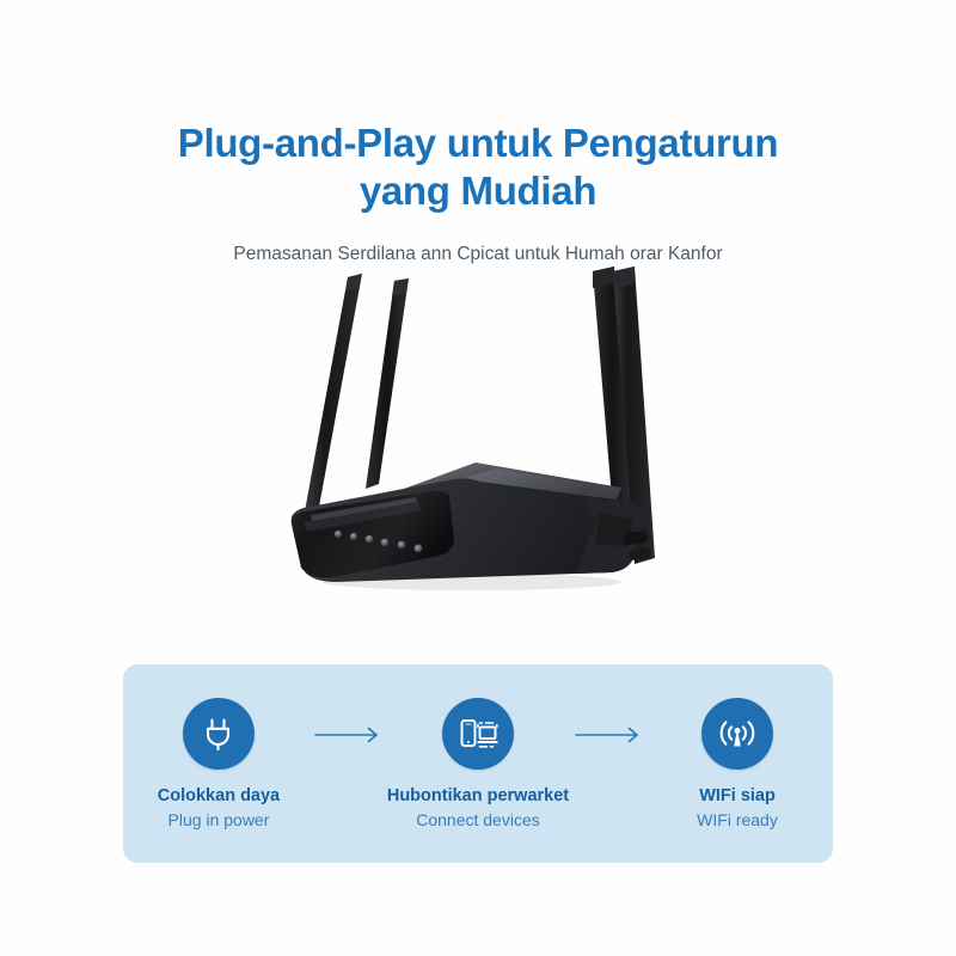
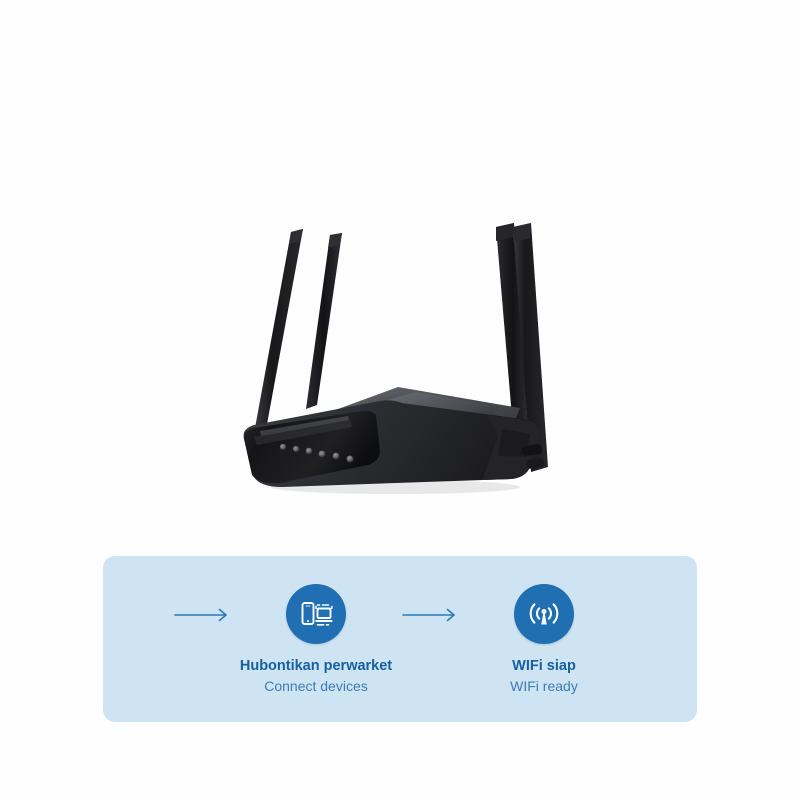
- Plug-and-Play untuk Pengaturun
- yang Mudiah
- Pemasanan Serdilana ann Cpicat untuk Humah orar Kanfor
- Colokkan daya
- Plug in power
  Hubontikan perwarket
  Connect devices
  WIFi siap
  WIFi ready
